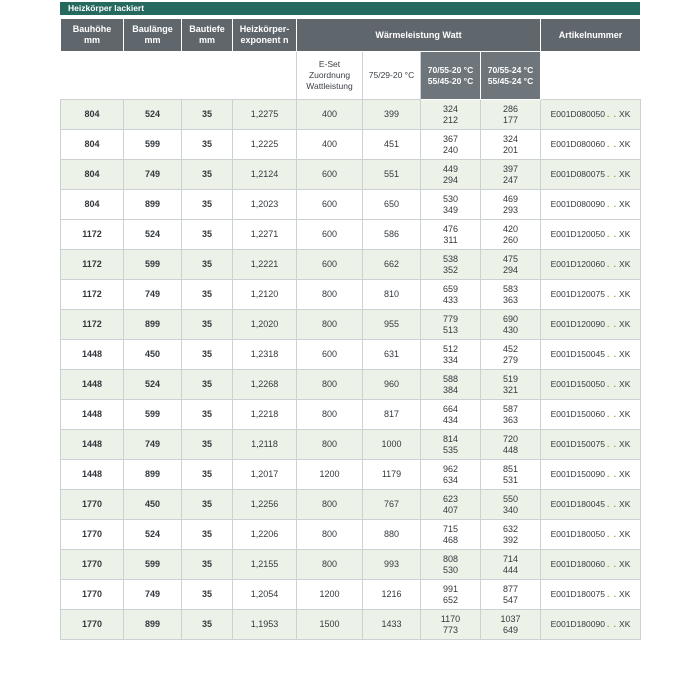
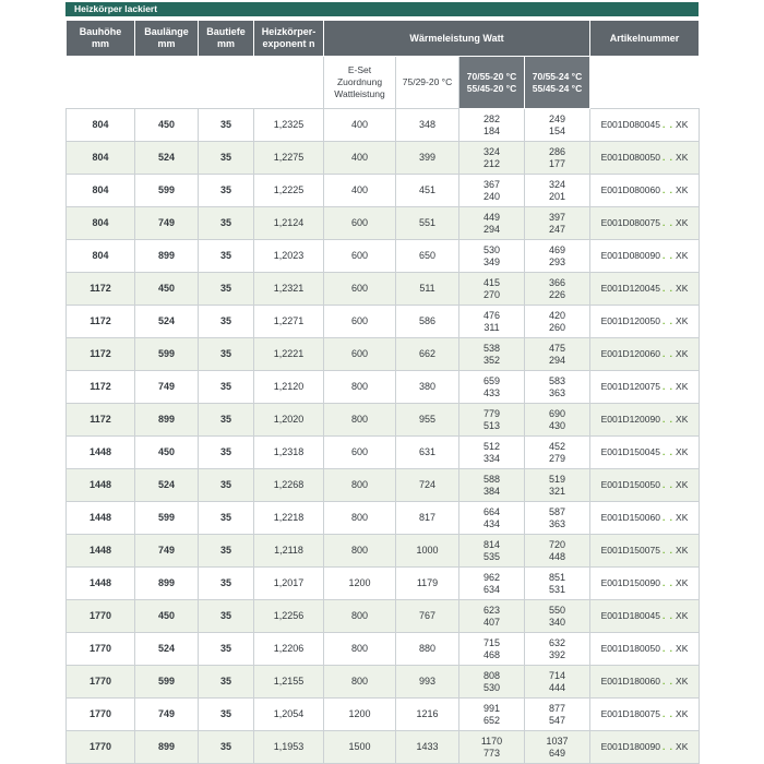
  Heizkörper lackiert
  Bauhöhe mm	Baulänge mm	Bautiefe mm	Heizkörper- exponent n	Wärmeleistung Watt	Artikelnummer
  	E-Set Zuordnung Wattleistung	75/29-20 °C	70/55-20 °C 55/45-20 °C	70/55-24 °C 55/45-24 °C
+ 804	450	35	1,2325	400	348	282 184	249 154	E001D080045 . . XK
  804	524	35	1,2275	400	399	324 212	286 177	E001D080050 . . XK
  804	599	35	1,2225	400	451	367 240	324 201	E001D080060 . . XK
  804	749	35	1,2124	600	551	449 294	397 247	E001D080075 . . XK
  804	899	35	1,2023	600	650	530 349	469 293	E001D080090 . . XK
+ 1172	450	35	1,2321	600	511	415 270	366 226	E001D120045 . . XK
  1172	524	35	1,2271	600	586	476 311	420 260	E001D120050 . . XK
  1172	599	35	1,2221	600	662	538 352	475 294	E001D120060 . . XK
- 1172	749	35	1,2120	800	810	659 433	583 363	E001D120075 . . XK
+ 1172	749	35	1,2120	800	380	659 433	583 363	E001D120075 . . XK
  1172	899	35	1,2020	800	955	779 513	690 430	E001D120090 . . XK
  1448	450	35	1,2318	600	631	512 334	452 279	E001D150045 . . XK
- 1448	524	35	1,2268	800	960	588 384	519 321	E001D150050 . . XK
+ 1448	524	35	1,2268	800	724	588 384	519 321	E001D150050 . . XK
  1448	599	35	1,2218	800	817	664 434	587 363	E001D150060 . . XK
  1448	749	35	1,2118	800	1000	814 535	720 448	E001D150075 . . XK
  1448	899	35	1,2017	1200	1179	962 634	851 531	E001D150090 . . XK
  1770	450	35	1,2256	800	767	623 407	550 340	E001D180045 . . XK
  1770	524	35	1,2206	800	880	715 468	632 392	E001D180050 . . XK
  1770	599	35	1,2155	800	993	808 530	714 444	E001D180060 . . XK
  1770	749	35	1,2054	1200	1216	991 652	877 547	E001D180075 . . XK
  1770	899	35	1,1953	1500	1433	1170 773	1037 649	E001D180090 . . XK
